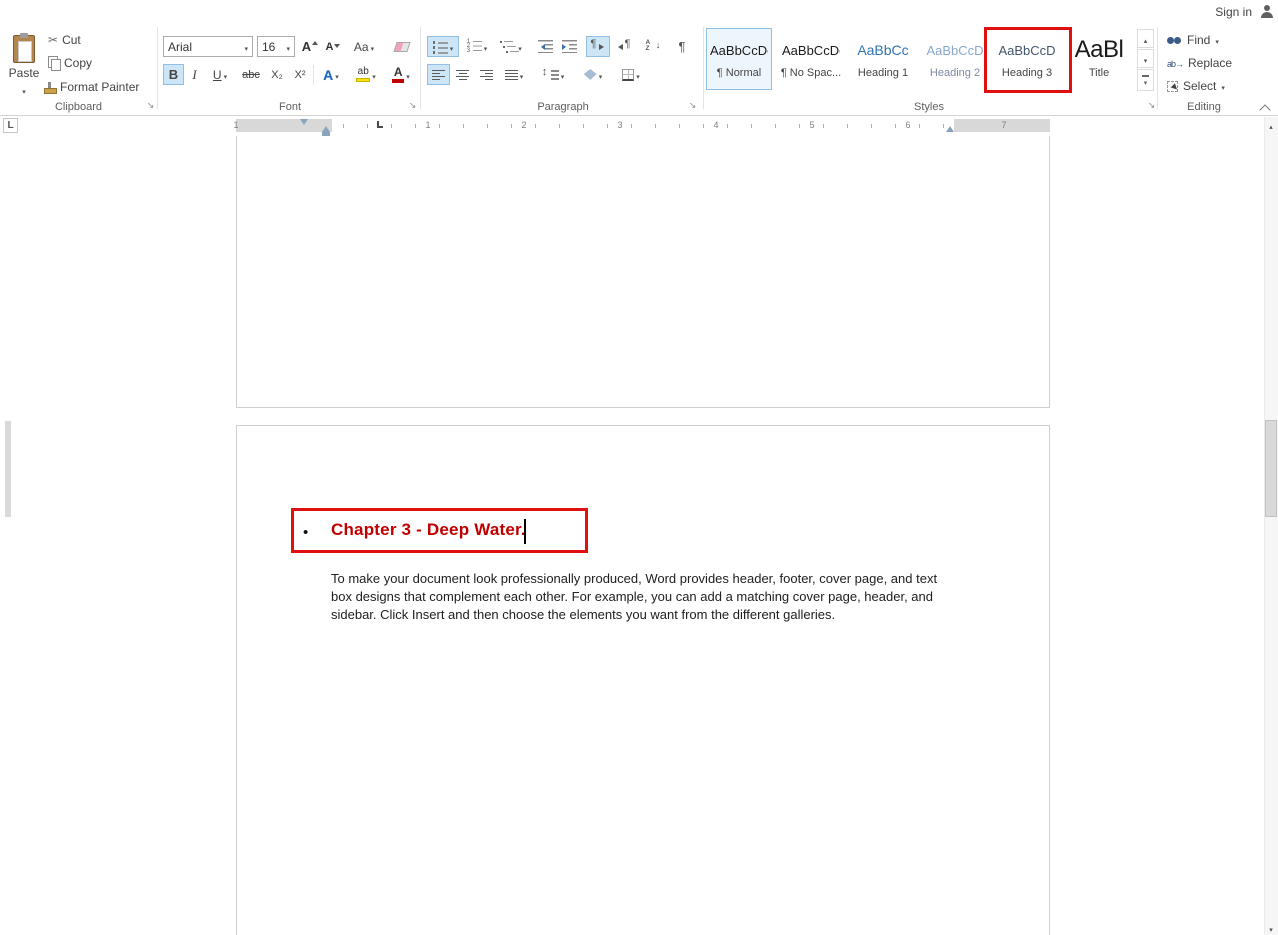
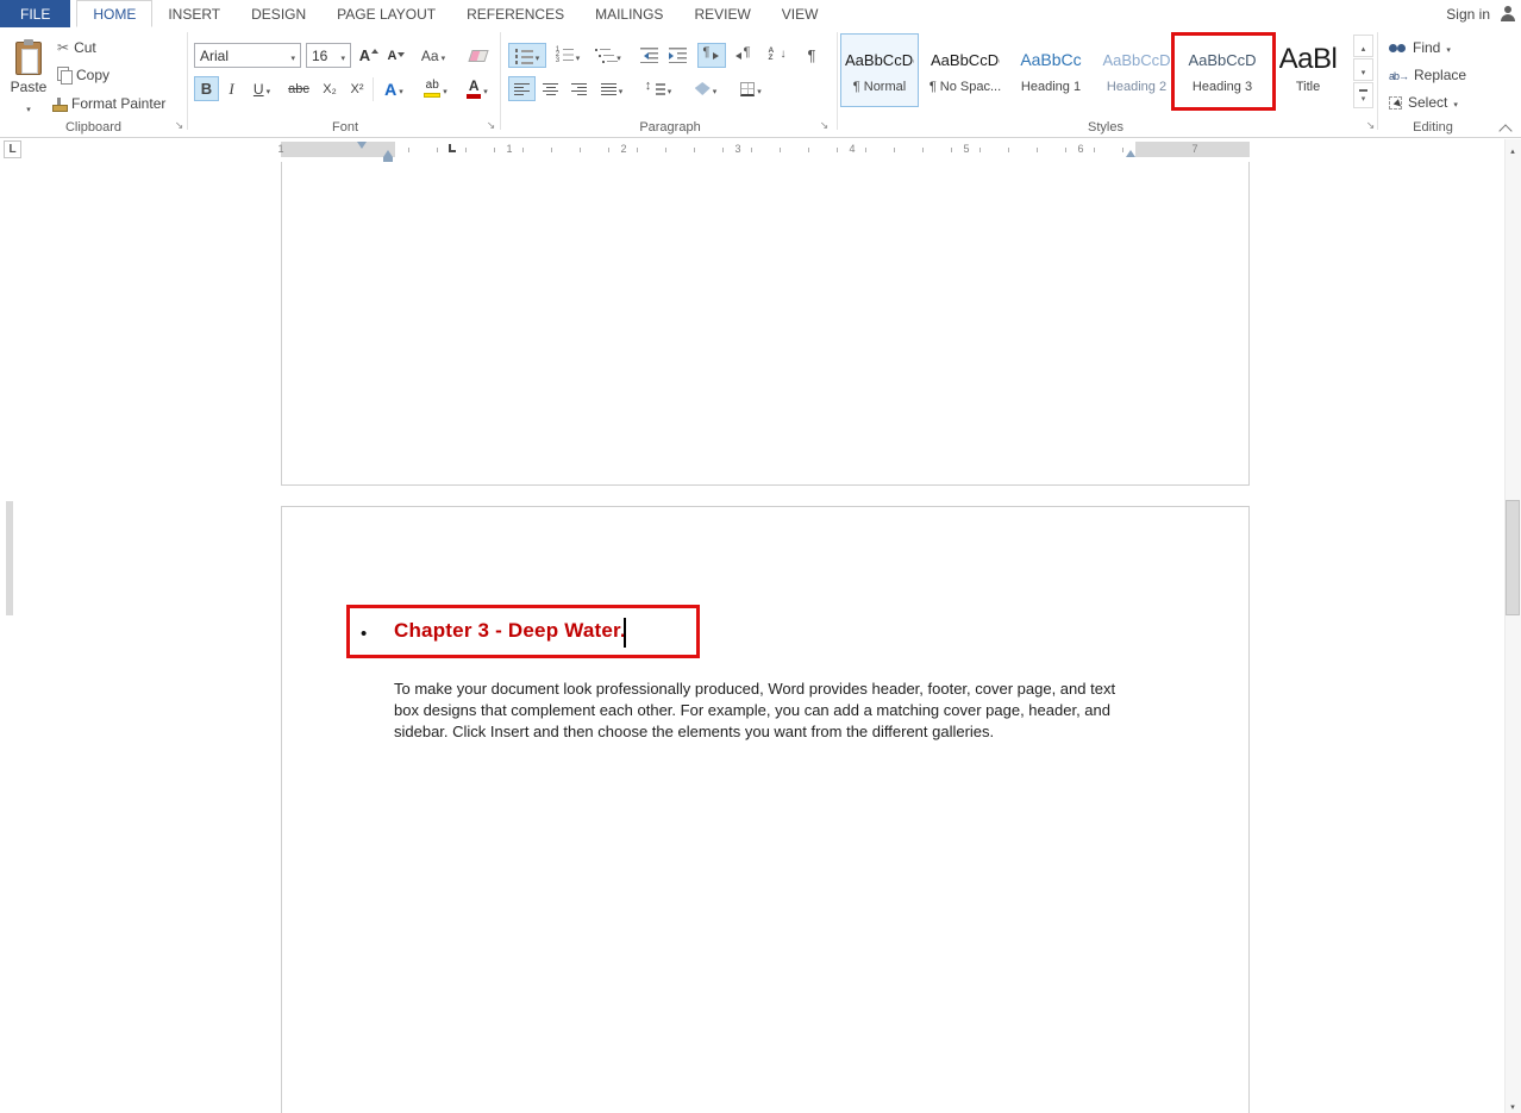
+ FILE
+ HOME
+ INSERT
+ DESIGN
+ PAGE LAYOUT
+ REFERENCES
+ MAILINGS
+ REVIEW
+ VIEW
  Sign in
  Paste
  Cut
  Copy
  Format Painter
  Clipboard
  Arial
  16
  Aa
  B
  I
  U
  abc
  X₂
  X²
  A
  ab
  A
  Font
  Paragraph
  AaBbCcD
  ¶ Normal
  AaBbCcD
  ¶ No Spac...
  AaBbCc
  Heading 1
  AaBbCcD
  Heading 2
  AaBbCcD
  Heading 3
  AaBl
  Title
  Styles
  Find
  Replace
  Select
  Editing
  L
  1
  1
  2
  3
  4
  5
  6
  7
  •
  Chapter 3 - Deep Water
  To make your document look professionally produced, Word provides header, footer, cover page, and text box designs that complement each other. For example, you can add a matching cover page, header, and sidebar. Click Insert and then choose the elements you want from the different galleries.
